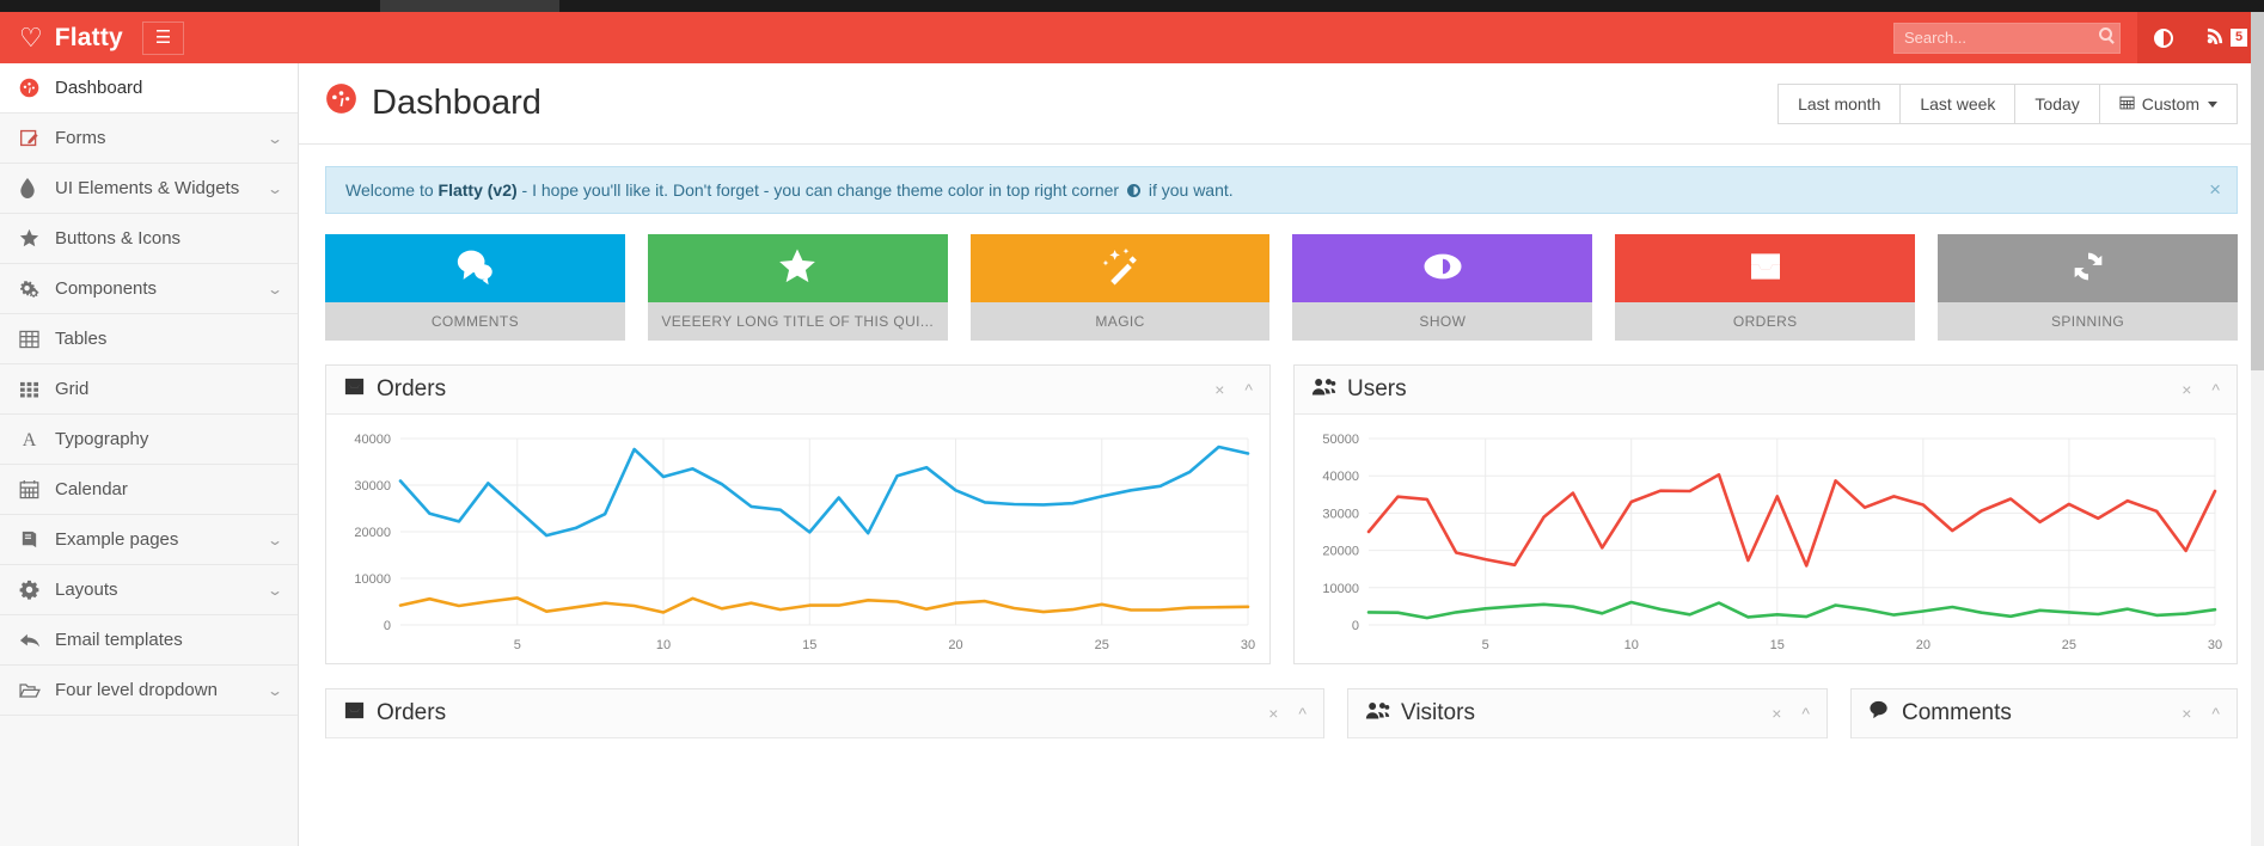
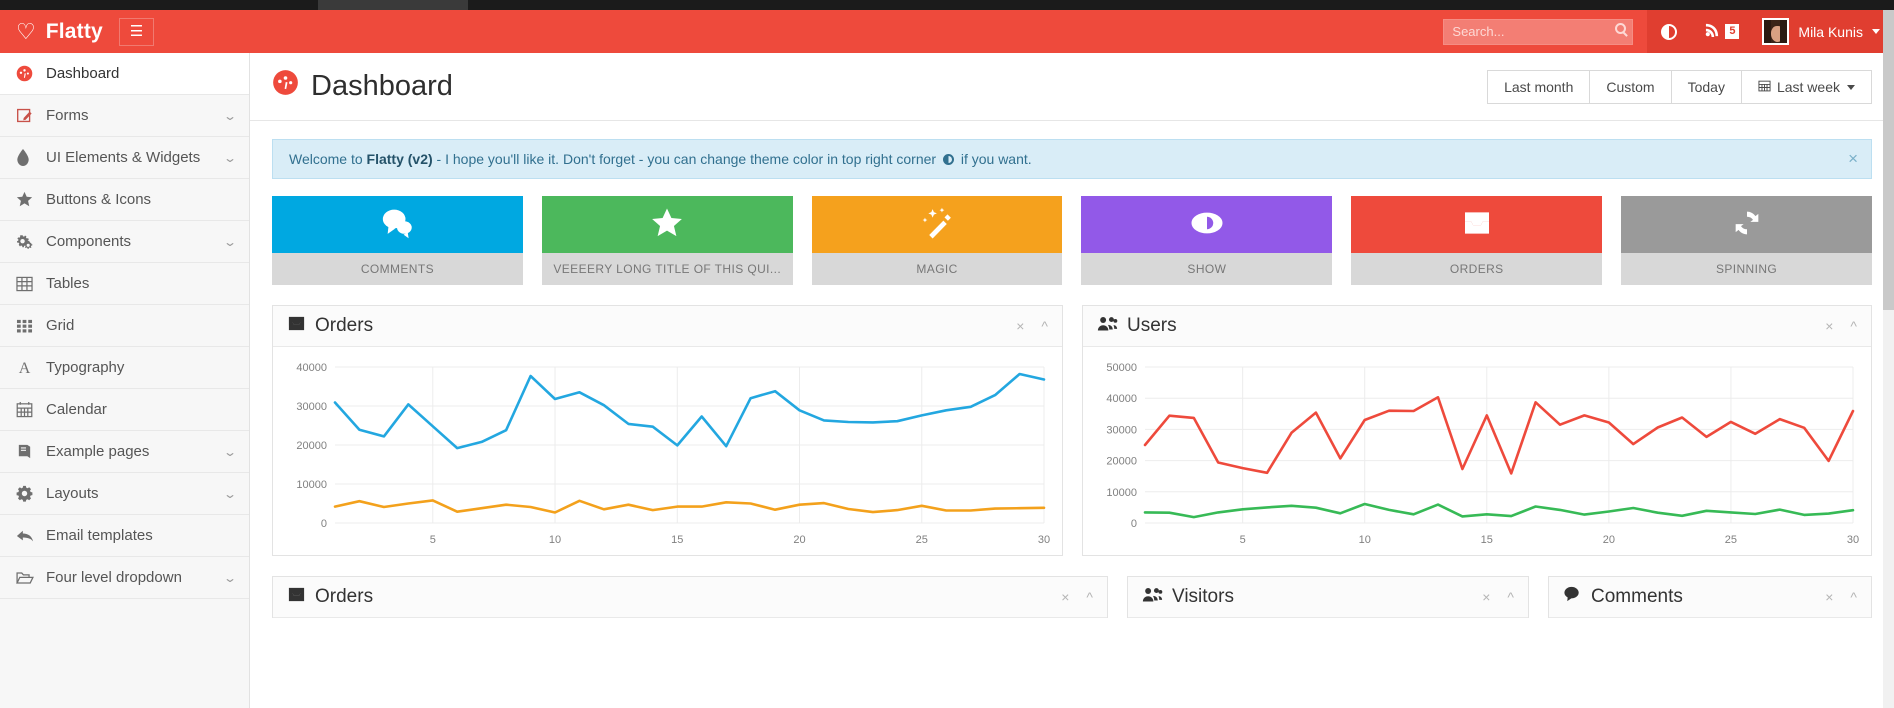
  ♡
  Flatty
  ☰
  Search...
  5
+ Mila Kunis
  Dashboard
  Forms
  ⌄
  UI Elements & Widgets
  ⌄
  Buttons & Icons
  Components
  ⌄
  Tables
  Grid
  A
  Typography
  Calendar
  Example pages
  ⌄
  Layouts
  ⌄
  Email templates
  Four level dropdown
  ⌄
  Dashboard
  Last month
- Last week
+ Custom
  Today
- Custom
+ Last week
  Welcome to Flatty (v2) - I hope you'll like it. Don't forget - you can change theme color in top right corner if you want.
  ×
  COMMENTS
  VEEEERY LONG TITLE OF THIS QUI...
  MAGIC
  SHOW
  ORDERS
  SPINNING
  Orders
  ×
  ^
  0
  10000
  20000
  30000
  40000
  5
  10
  15
  20
  25
  30
  Users
  ×
  ^
  0
  10000
  20000
  30000
  40000
  50000
  5
  10
  15
  20
  25
  30
  Orders
  ×
  ^
  Visitors
  ×
  ^
  Comments
  ×
  ^
